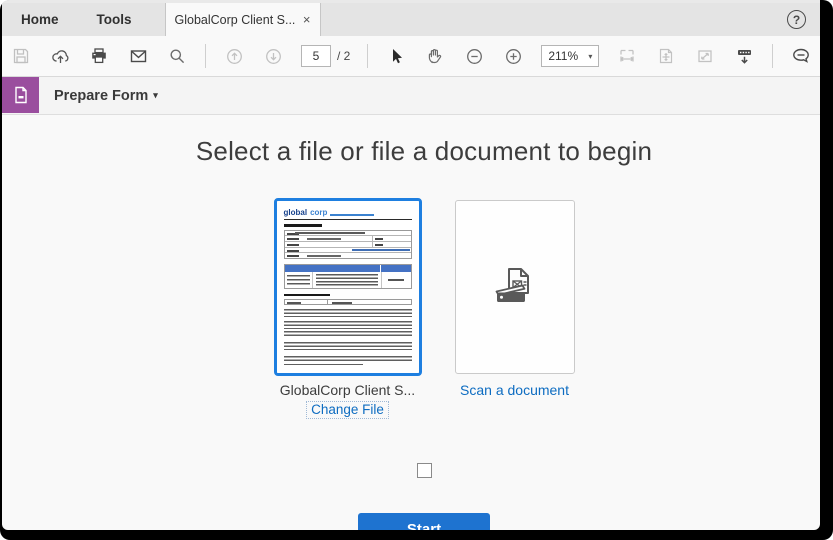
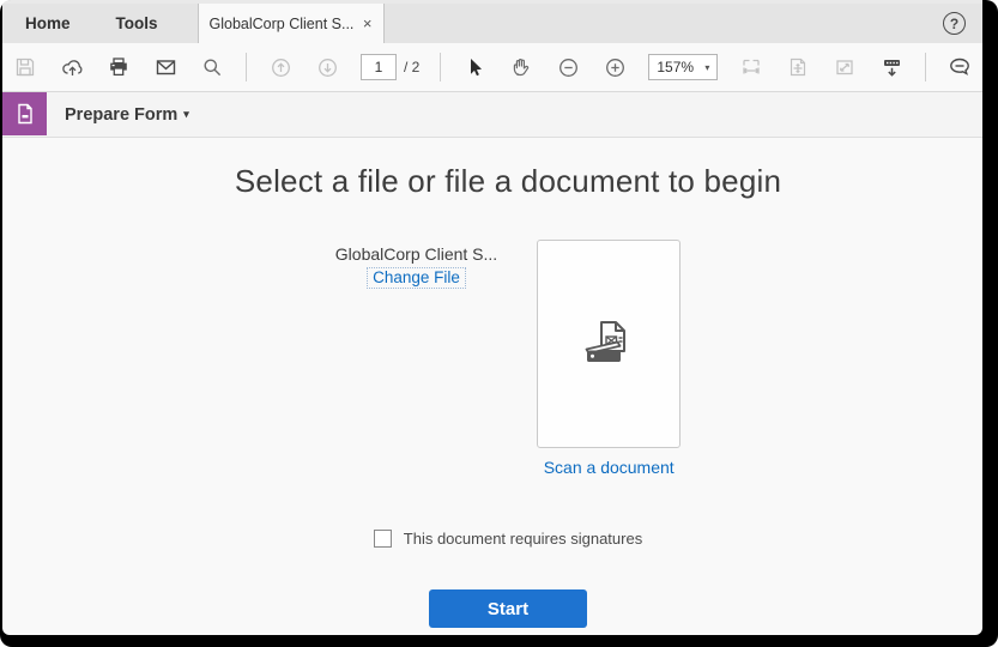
  Home
  Tools
  GlobalCorp Client S...
  ×
  ?
- 5
+ 1
  / 2
- 211%
+ 157%
  ▾
  Prepare Form
  ▾
  Select a file or file a document to begin
- global
- corp
  GlobalCorp Client S...
  Change File
  Scan a document
+ This document requires signatures
  Start
